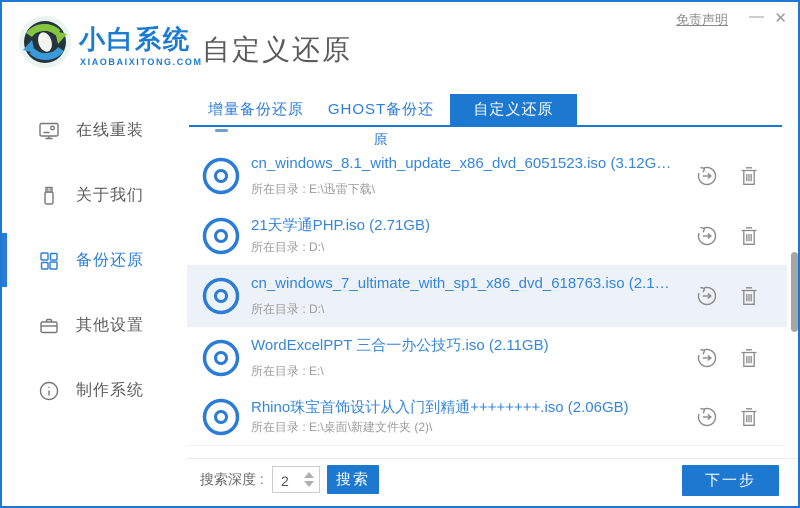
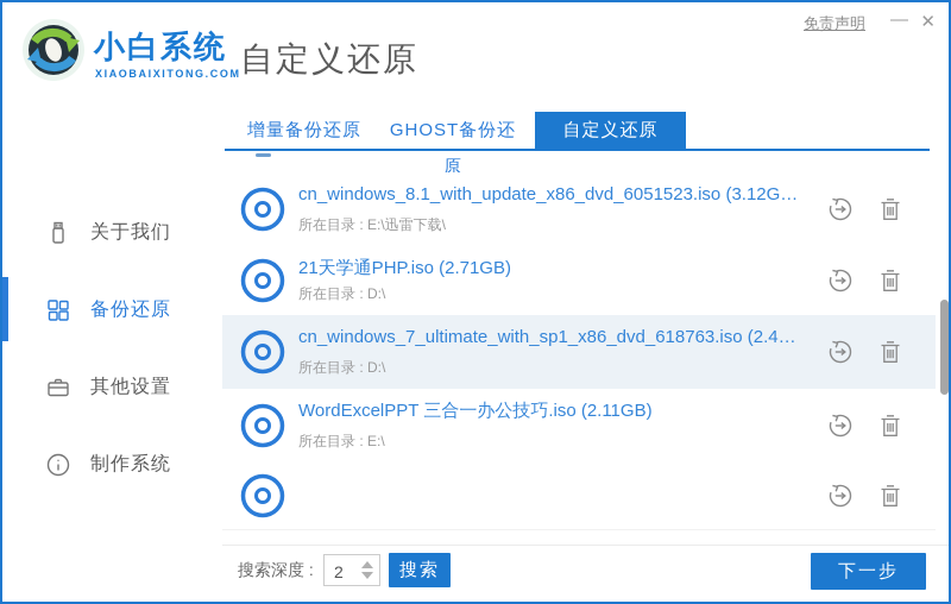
  小白系统
  XIAOBAIXITONG.COM
  自定义还原
  免责声明
  —
  ✕
- 在线重装
  关于我们
  备份还原
  其他设置
  制作系统
  增量备份还原
  GHOST备份还原
  自定义还原
  cn_windows_8.1_with_update_x86_dvd_6051523.iso (3.12G…
  所在目录 : E:\迅雷下载\
  21天学通PHP.iso (2.71GB)
  所在目录 : D:\
- cn_windows_7_ultimate_with_sp1_x86_dvd_618763.iso (2.1…
+ cn_windows_7_ultimate_with_sp1_x86_dvd_618763.iso (2.4…
  所在目录 : D:\
  WordExcelPPT 三合一办公技巧.iso (2.11GB)
  所在目录 : E:\
- Rhino珠宝首饰设计从入门到精通++++++++.iso (2.06GB)
- 所在目录 : E:\桌面\新建文件夹 (2)\
  搜索深度 :
  2
  搜索
  下一步
